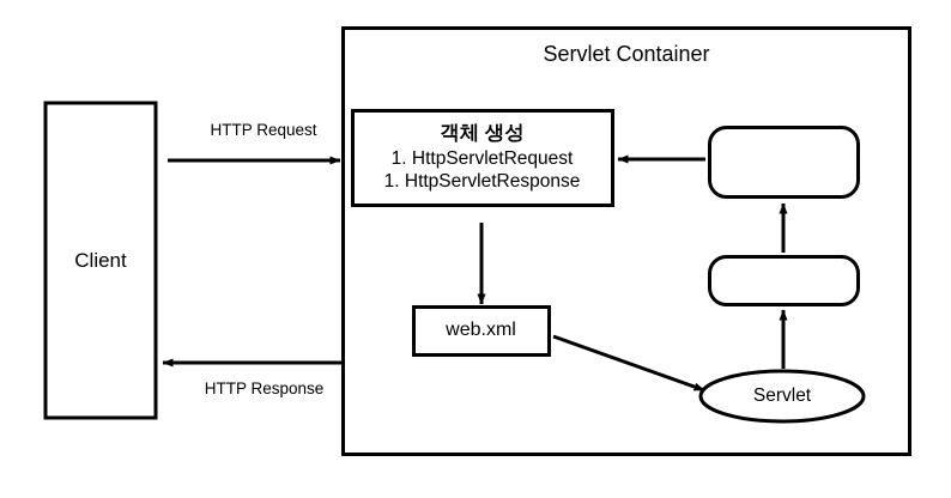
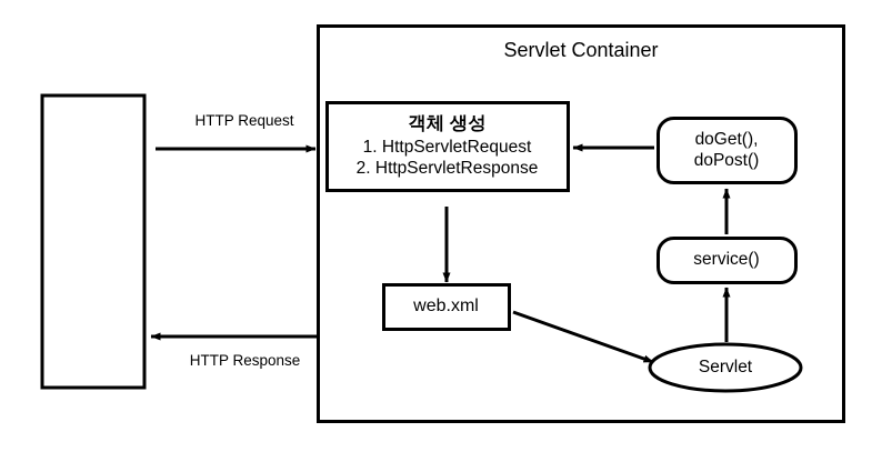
  Servlet Container
- Client
  객체 생성
  1. HttpServletRequest
- 1. HttpServletResponse
+ 2. HttpServletResponse
  web.xml
+ doGet(),
+ doPost()
+ service()
  Servlet
  HTTP Request
  HTTP Response
